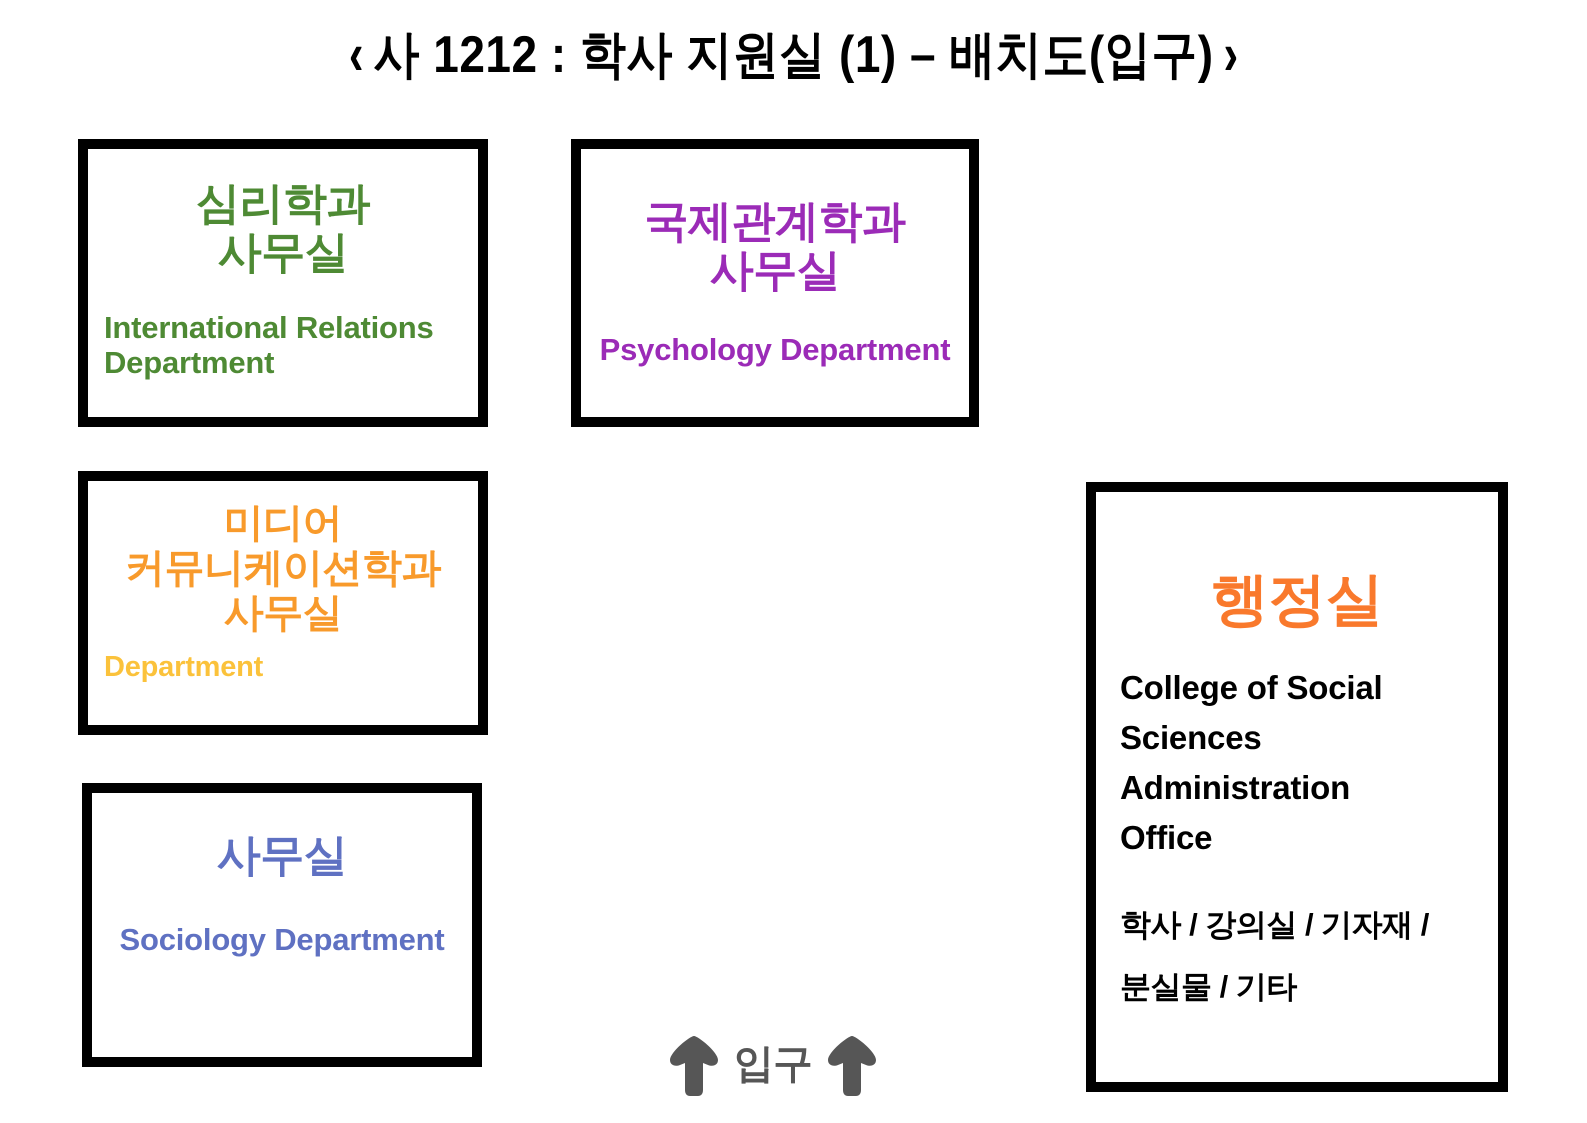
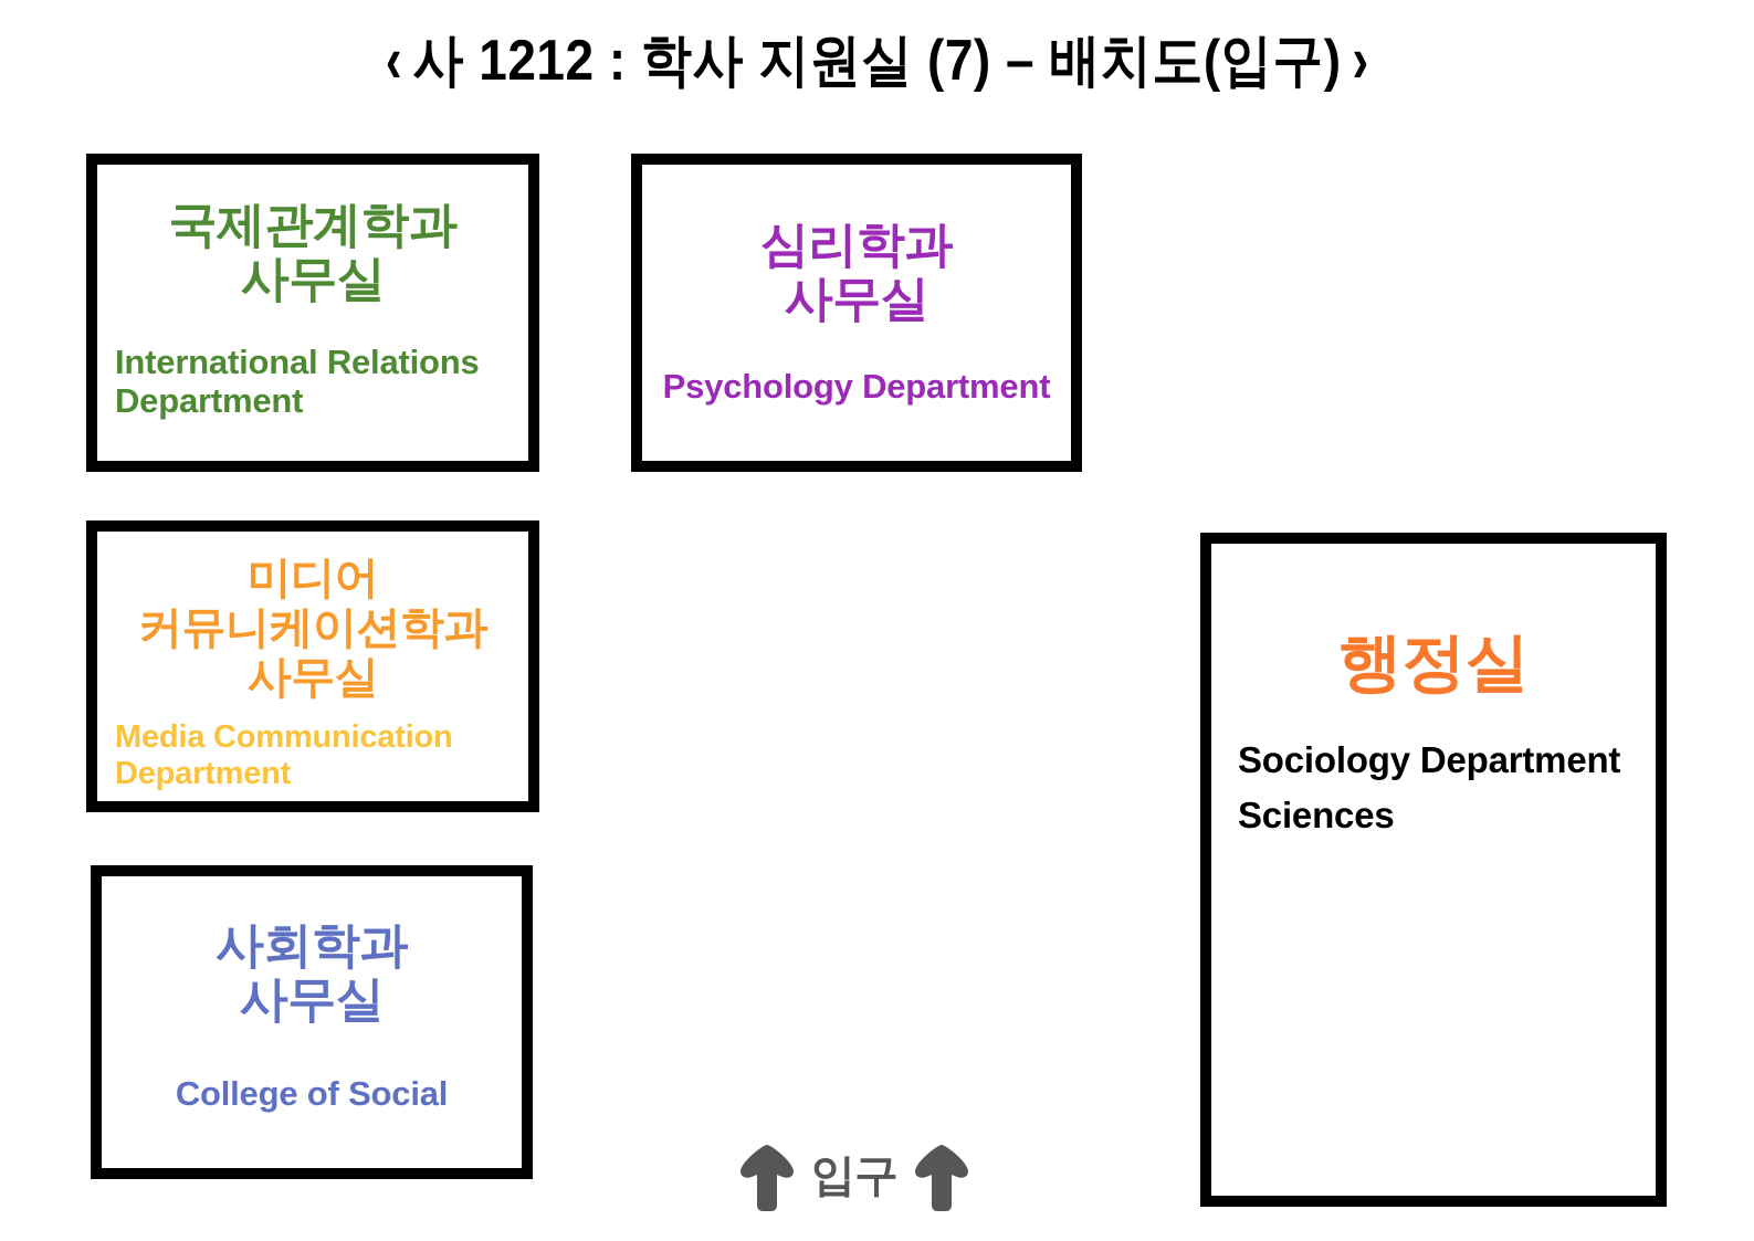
- ‹ 사 1212 : 학사 지원실 (1) – 배치도(입구) ›
+ ‹ 사 1212 : 학사 지원실 (7) – 배치도(입구) ›
- 심리학과
+ 국제관계학과
  사무실
  International Relations
  Department
- 국제관계학과
+ 심리학과
  사무실
  Psychology Department
  미디어
  커뮤니케이션학과
  사무실
+ Media Communication
  Department
+ 사회학과
  사무실
- Sociology Department
+ College of Social
  행정실
- College of Social
+ Sociology Department
  Sciences
- Administration
- Office
- 학사 / 강의실 / 기자재 /
- 분실물 / 기타
  입구
